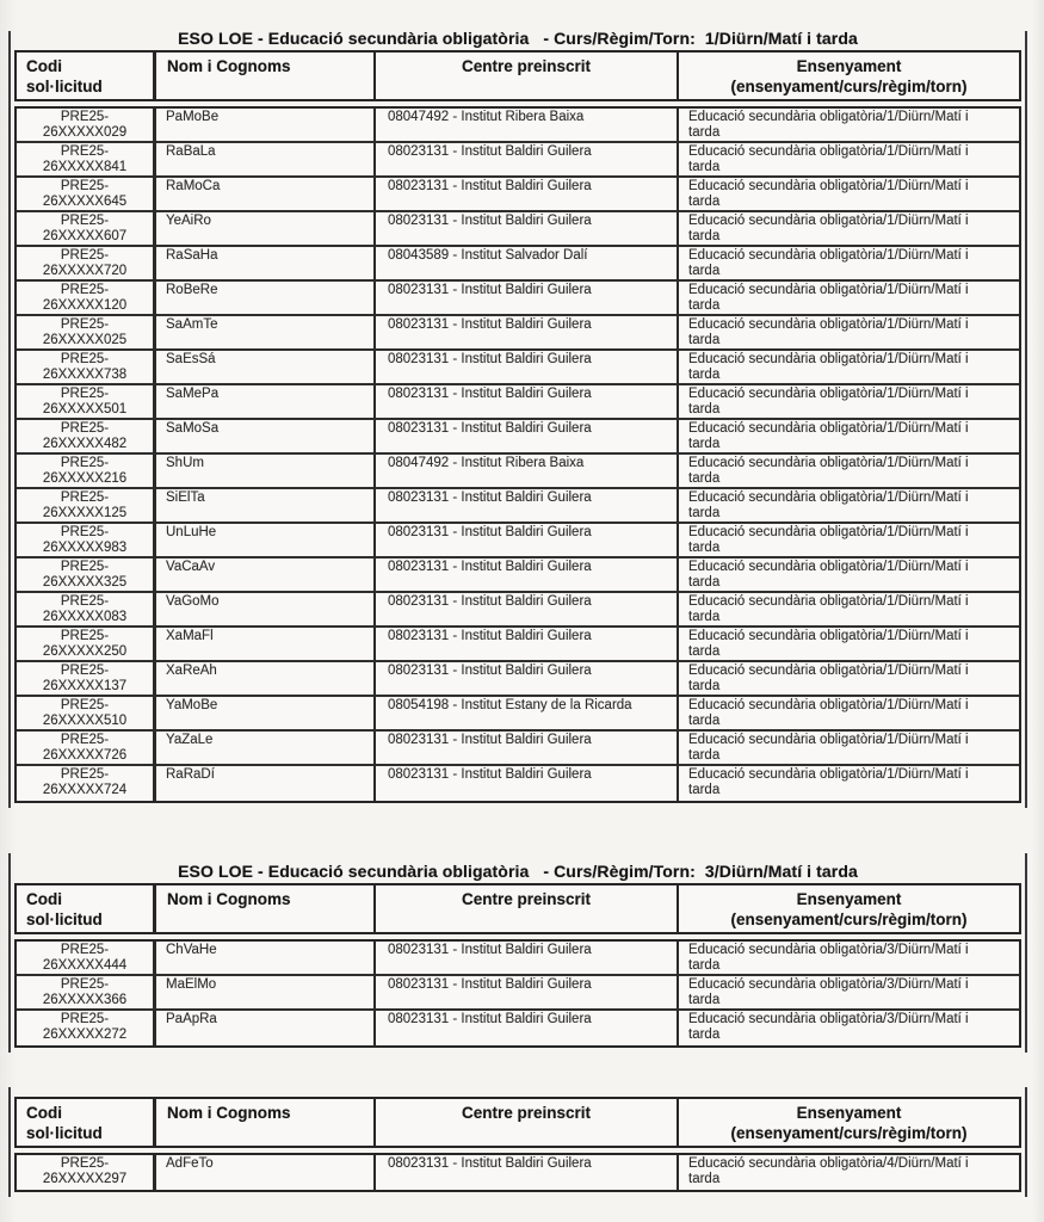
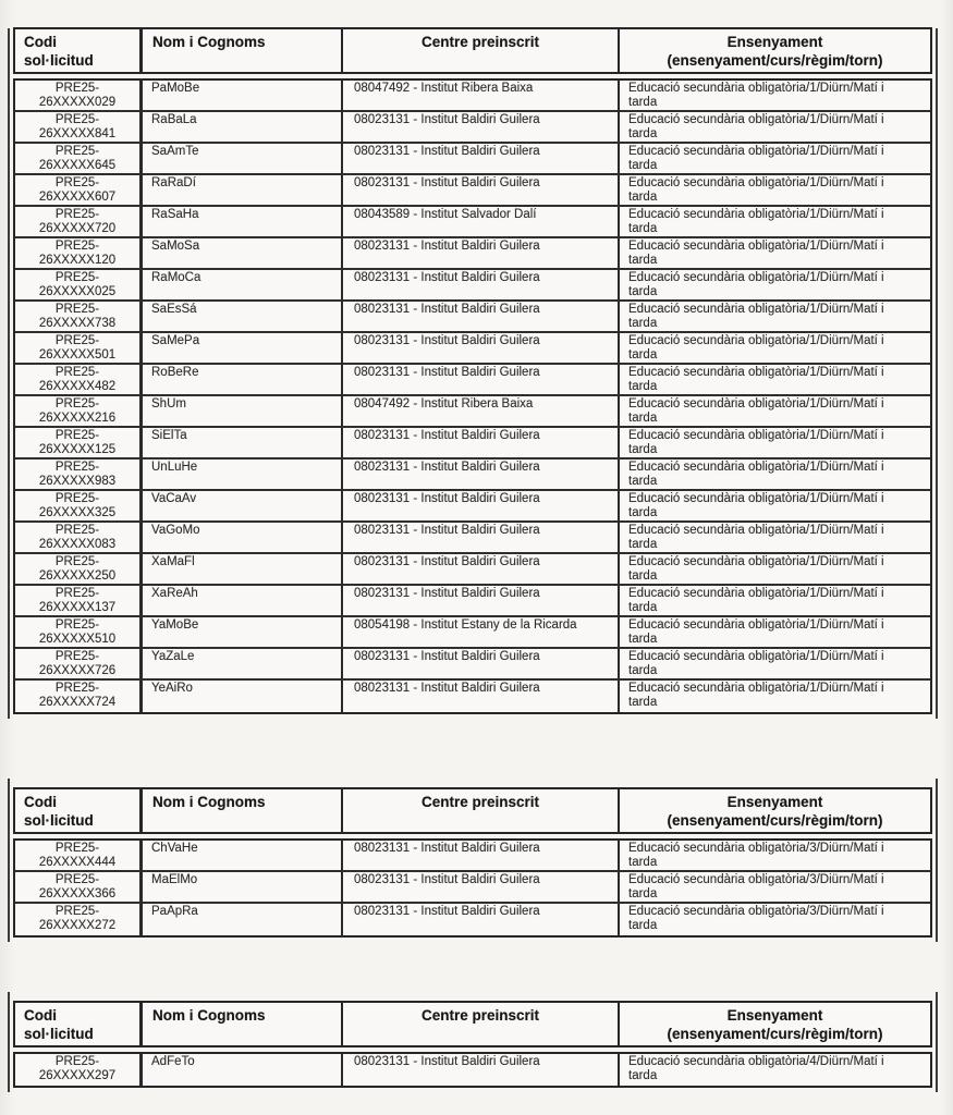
- ESO LOE - Educació secundària obligatòria - Curs/Règim/Torn: 1/Diürn/Matí i tarda
  Codi
  sol·licitud
  Nom i Cognoms
  Centre preinscrit
  Ensenyament
  (ensenyament/curs/règim/torn)
  PRE25-
  26XXXXX029
  PaMoBe
  08047492 - Institut Ribera Baixa
  Educació secundària obligatòria/1/Diürn/Matí i
  tarda
  PRE25-
  26XXXXX841
  RaBaLa
  08023131 - Institut Baldiri Guilera
  Educació secundària obligatòria/1/Diürn/Matí i
  tarda
  PRE25-
  26XXXXX645
- RaMoCa
+ SaAmTe
  08023131 - Institut Baldiri Guilera
  Educació secundària obligatòria/1/Diürn/Matí i
  tarda
  PRE25-
  26XXXXX607
- YeAiRo
+ RaRaDí
  08023131 - Institut Baldiri Guilera
  Educació secundària obligatòria/1/Diürn/Matí i
  tarda
  PRE25-
  26XXXXX720
  RaSaHa
  08043589 - Institut Salvador Dalí
  Educació secundària obligatòria/1/Diürn/Matí i
  tarda
  PRE25-
  26XXXXX120
- RoBeRe
+ SaMoSa
  08023131 - Institut Baldiri Guilera
  Educació secundària obligatòria/1/Diürn/Matí i
  tarda
  PRE25-
  26XXXXX025
- SaAmTe
+ RaMoCa
  08023131 - Institut Baldiri Guilera
  Educació secundària obligatòria/1/Diürn/Matí i
  tarda
  PRE25-
  26XXXXX738
  SaEsSá
  08023131 - Institut Baldiri Guilera
  Educació secundària obligatòria/1/Diürn/Matí i
  tarda
  PRE25-
  26XXXXX501
  SaMePa
  08023131 - Institut Baldiri Guilera
  Educació secundària obligatòria/1/Diürn/Matí i
  tarda
  PRE25-
  26XXXXX482
- SaMoSa
+ RoBeRe
  08023131 - Institut Baldiri Guilera
  Educació secundària obligatòria/1/Diürn/Matí i
  tarda
  PRE25-
  26XXXXX216
  ShUm
  08047492 - Institut Ribera Baixa
  Educació secundària obligatòria/1/Diürn/Matí i
  tarda
  PRE25-
  26XXXXX125
  SiElTa
  08023131 - Institut Baldiri Guilera
  Educació secundària obligatòria/1/Diürn/Matí i
  tarda
  PRE25-
  26XXXXX983
  UnLuHe
  08023131 - Institut Baldiri Guilera
  Educació secundària obligatòria/1/Diürn/Matí i
  tarda
  PRE25-
  26XXXXX325
  VaCaAv
  08023131 - Institut Baldiri Guilera
  Educació secundària obligatòria/1/Diürn/Matí i
  tarda
  PRE25-
  26XXXXX083
  VaGoMo
  08023131 - Institut Baldiri Guilera
  Educació secundària obligatòria/1/Diürn/Matí i
  tarda
  PRE25-
  26XXXXX250
  XaMaFl
  08023131 - Institut Baldiri Guilera
  Educació secundària obligatòria/1/Diürn/Matí i
  tarda
  PRE25-
  26XXXXX137
  XaReAh
  08023131 - Institut Baldiri Guilera
  Educació secundària obligatòria/1/Diürn/Matí i
  tarda
  PRE25-
  26XXXXX510
  YaMoBe
  08054198 - Institut Estany de la Ricarda
  Educació secundària obligatòria/1/Diürn/Matí i
  tarda
  PRE25-
  26XXXXX726
  YaZaLe
  08023131 - Institut Baldiri Guilera
  Educació secundària obligatòria/1/Diürn/Matí i
  tarda
  PRE25-
  26XXXXX724
- RaRaDí
+ YeAiRo
  08023131 - Institut Baldiri Guilera
  Educació secundària obligatòria/1/Diürn/Matí i
  tarda
- ESO LOE - Educació secundària obligatòria - Curs/Règim/Torn: 3/Diürn/Matí i tarda
  Codi
  sol·licitud
  Nom i Cognoms
  Centre preinscrit
  Ensenyament
  (ensenyament/curs/règim/torn)
  PRE25-
  26XXXXX444
  ChVaHe
  08023131 - Institut Baldiri Guilera
  Educació secundària obligatòria/3/Diürn/Matí i
  tarda
  PRE25-
  26XXXXX366
  MaElMo
  08023131 - Institut Baldiri Guilera
  Educació secundària obligatòria/3/Diürn/Matí i
  tarda
  PRE25-
  26XXXXX272
  PaApRa
  08023131 - Institut Baldiri Guilera
  Educació secundària obligatòria/3/Diürn/Matí i
  tarda
  Codi
  sol·licitud
  Nom i Cognoms
  Centre preinscrit
  Ensenyament
  (ensenyament/curs/règim/torn)
  PRE25-
  26XXXXX297
  AdFeTo
  08023131 - Institut Baldiri Guilera
  Educació secundària obligatòria/4/Diürn/Matí i
  tarda
